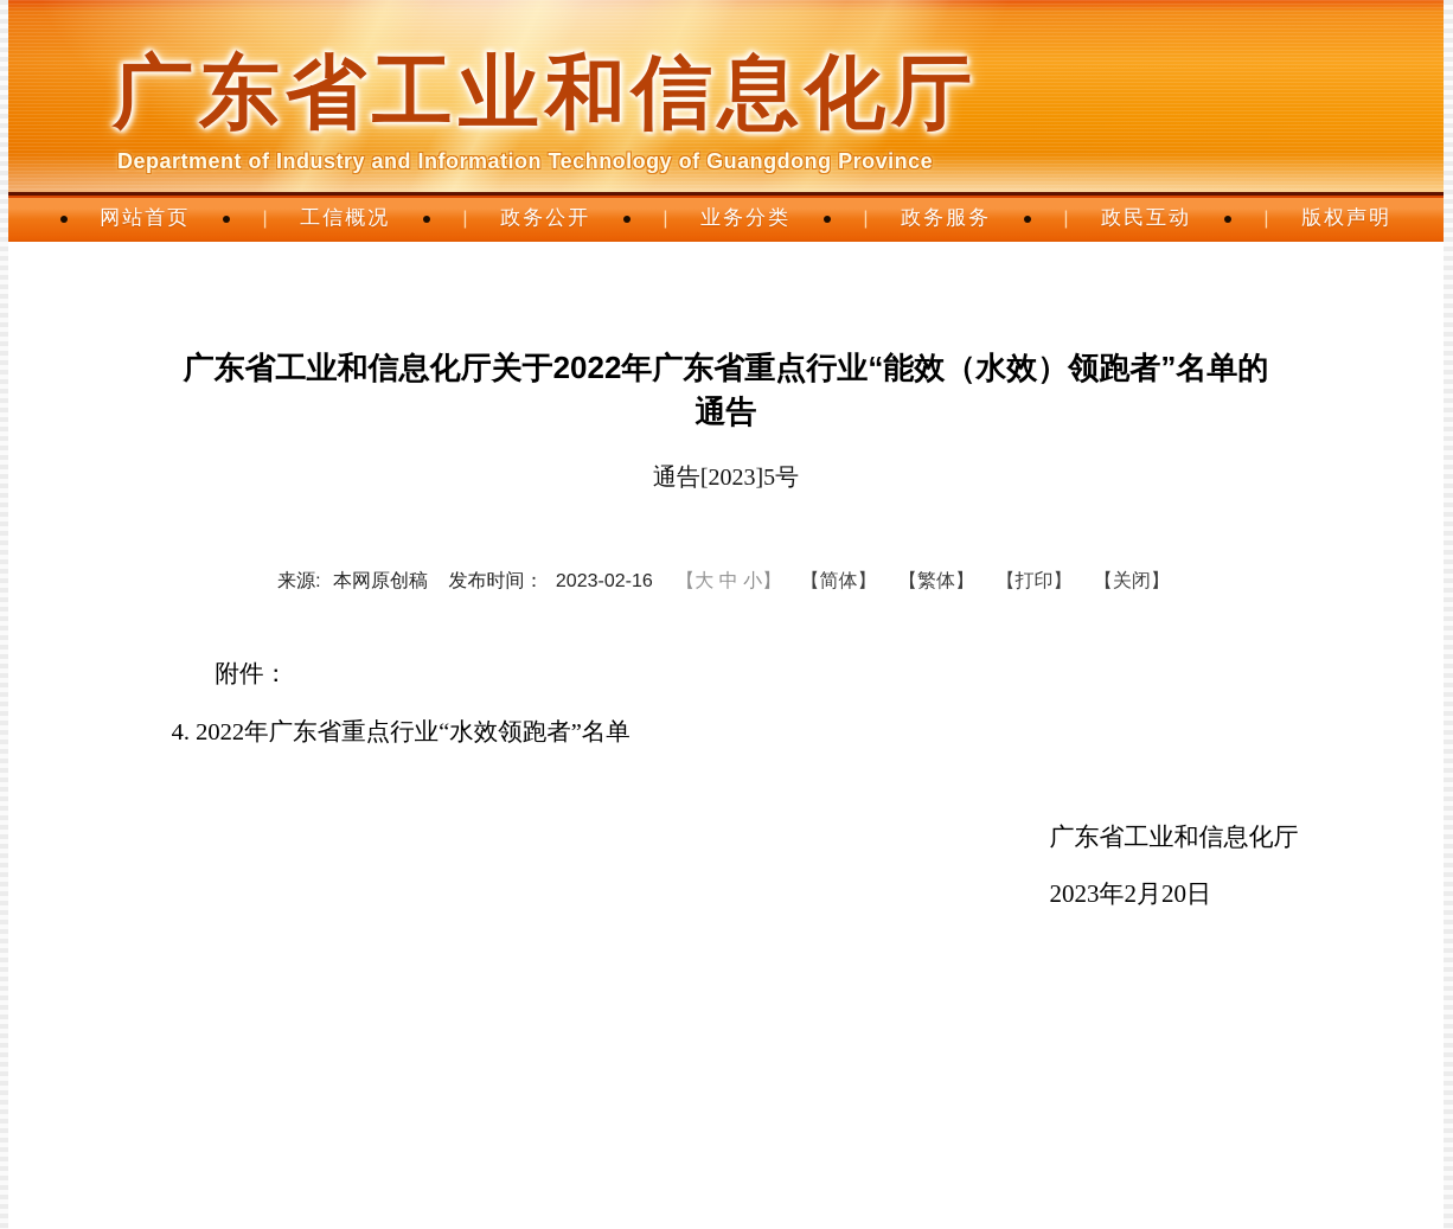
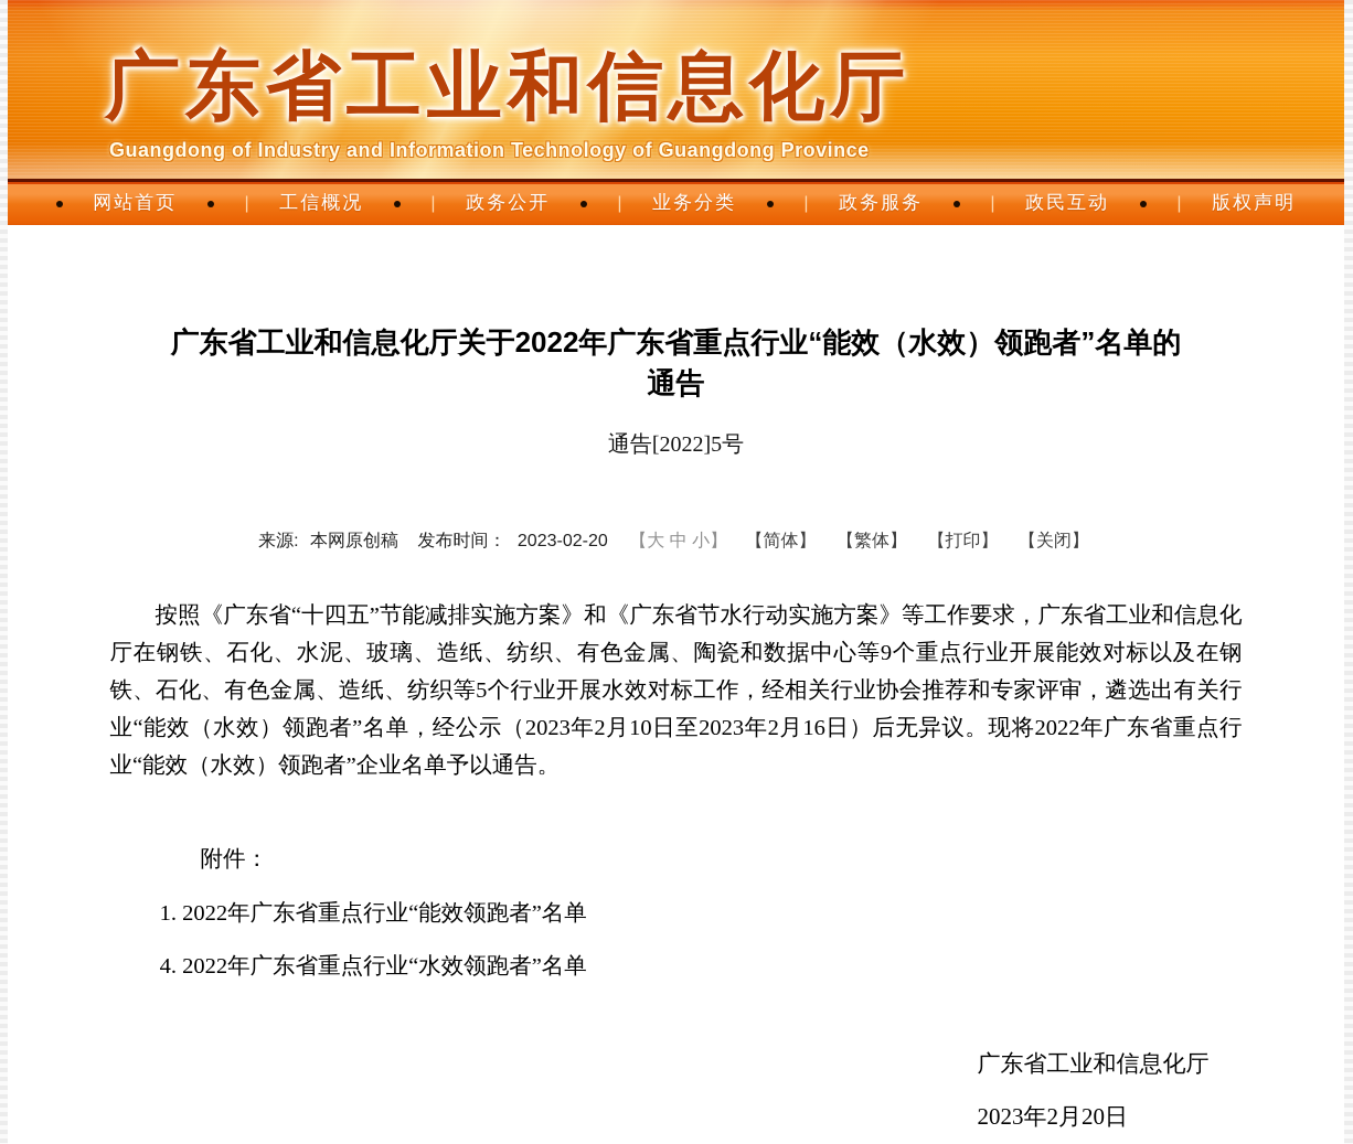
  广东省工业和信息化厅
- Department of Industry and Information Technology of Guangdong Province
+ Guangdong of Industry and Information Technology of Guangdong Province
  网站首页
  |
  工信概况
  |
  政务公开
  |
  业务分类
  |
  政务服务
  |
  政民互动
  |
  版权声明
  广东省工业和信息化厅关于2022年广东省重点行业“能效（水效）领跑者”名单的
  通告
- 通告[2023]5号
+ 通告[2022]5号
- 来源: 本网原创稿 发布时间： 2023-02-16 【大 中 小】 【简体】 【繁体】 【打印】 【关闭】
+ 来源: 本网原创稿 发布时间： 2023-02-20 【大 中 小】 【简体】 【繁体】 【打印】 【关闭】
+ 按照《广东省“十四五”节能减排实施方案》和《广东省节水行动实施方案》等工作要求，广东省工业和信息化厅在钢铁、石化、水泥、玻璃、造纸、纺织、有色金属、陶瓷和数据中心等9个重点行业开展能效对标以及在钢铁、石化、有色金属、造纸、纺织等5个行业开展水效对标工作，经相关行业协会推荐和专家评审，遴选出有关行业“能效（水效）领跑者”名单，经公示（2023年2月10日至2023年2月16日）后无异议。现将2022年广东省重点行业“能效（水效）领跑者”企业名单予以通告。
  附件：
+ 1. 2022年广东省重点行业“能效领跑者”名单
  4. 2022年广东省重点行业“水效领跑者”名单
  广东省工业和信息化厅
  2023年2月20日
